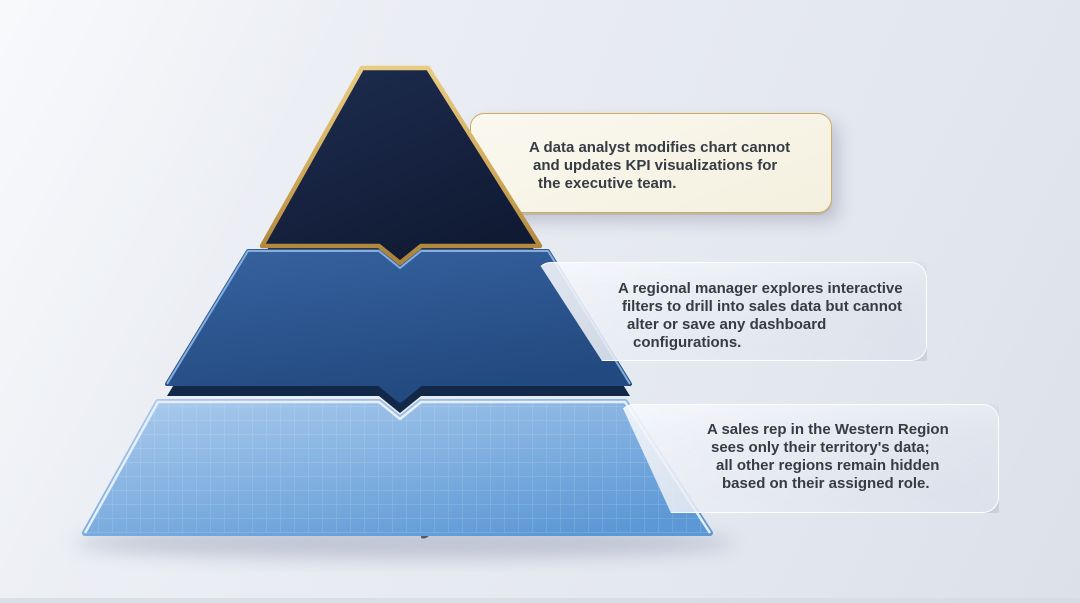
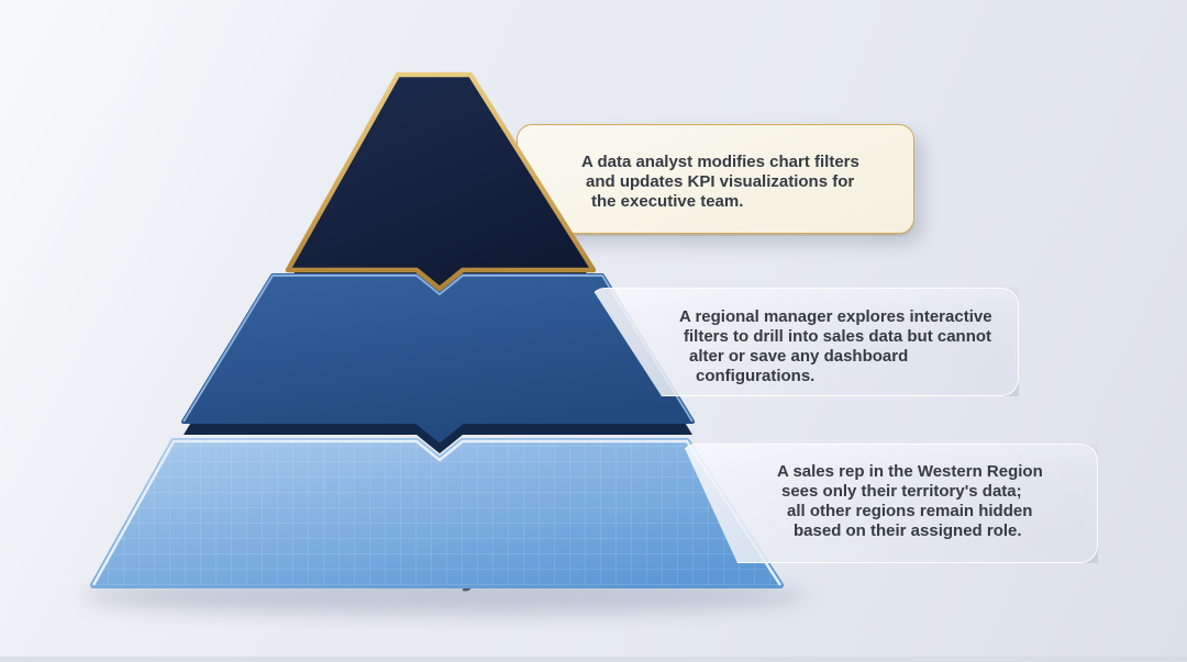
- A data analyst modifies chart cannot
+ A data analyst modifies chart filters
  and updates KPI visualizations for
  the executive team.
  A regional manager explores interactive
  filters to drill into sales data but cannot
  alter or save any dashboard
  configurations.
  A sales rep in the Western Region
  sees only their territory's data;
  all other regions remain hidden
  based on their assigned role.
